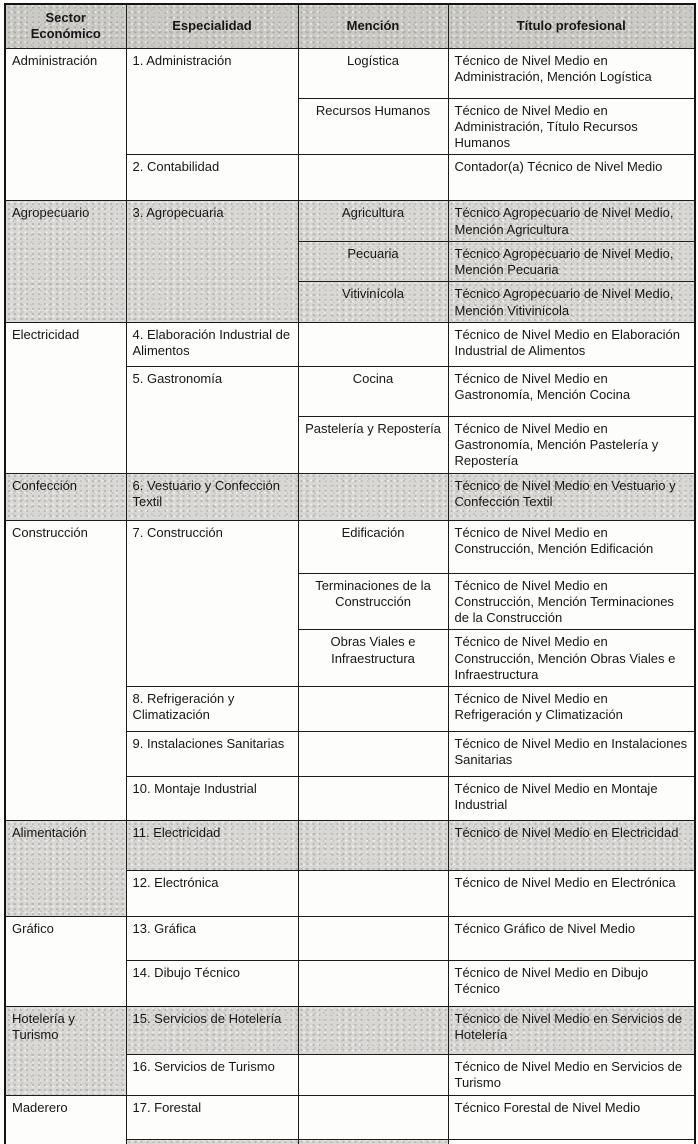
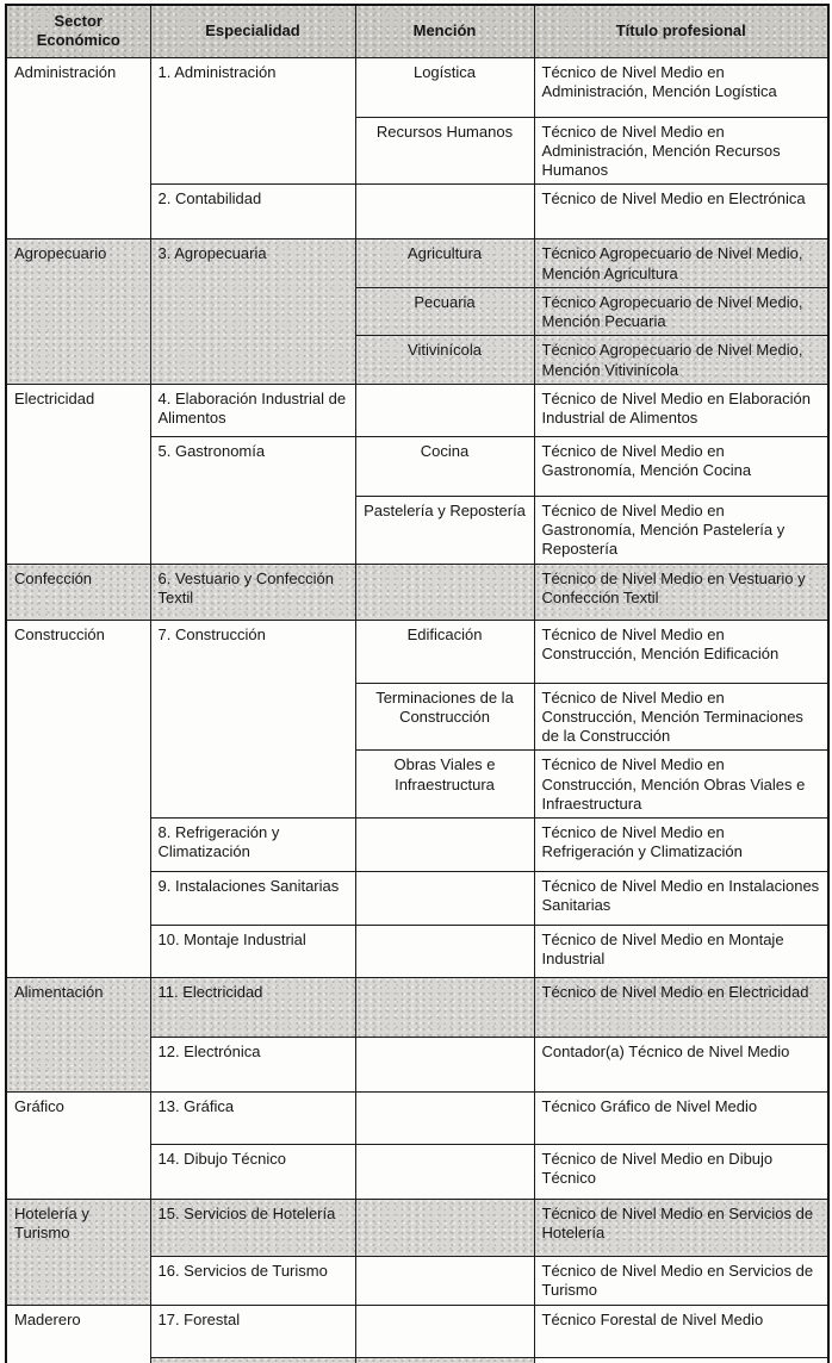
  Sector Económico	Especialidad	Mención	Título profesional
  Administración	1. Administración	Logística	Técnico de Nivel Medio en Administración, Mención Logística
- Recursos Humanos	Técnico de Nivel Medio en Administración, Título Recursos Humanos
+ Recursos Humanos	Técnico de Nivel Medio en Administración, Mención Recursos Humanos
- 2. Contabilidad		Contador(a) Técnico de Nivel Medio
+ 2. Contabilidad		Técnico de Nivel Medio en Electrónica
  Agropecuario	3. Agropecuaria	Agricultura	Técnico Agropecuario de Nivel Medio, Mención Agricultura
  Pecuaria	Técnico Agropecuario de Nivel Medio, Mención Pecuaria
  Vitivinícola	Técnico Agropecuario de Nivel Medio, Mención Vitivinícola
  Electricidad	4. Elaboración Industrial de Alimentos		Técnico de Nivel Medio en Elaboración Industrial de Alimentos
  5. Gastronomía	Cocina	Técnico de Nivel Medio en Gastronomía, Mención Cocina
  Pastelería y Repostería	Técnico de Nivel Medio en Gastronomía, Mención Pastelería y Repostería
  Confección	6. Vestuario y Confección Textil		Técnico de Nivel Medio en Vestuario y Confección Textil
  Construcción	7. Construcción	Edificación	Técnico de Nivel Medio en Construcción, Mención Edificación
  Terminaciones de la Construcción	Técnico de Nivel Medio en Construcción, Mención Terminaciones de la Construcción
  Obras Viales e Infraestructura	Técnico de Nivel Medio en Construcción, Mención Obras Viales e Infraestructura
  8. Refrigeración y Climatización		Técnico de Nivel Medio en Refrigeración y Climatización
  9. Instalaciones Sanitarias		Técnico de Nivel Medio en Instalaciones Sanitarias
  10. Montaje Industrial		Técnico de Nivel Medio en Montaje Industrial
  Alimentación	11. Electricidad		Técnico de Nivel Medio en Electricidad
- 12. Electrónica		Técnico de Nivel Medio en Electrónica
+ 12. Electrónica		Contador(a) Técnico de Nivel Medio
  Gráfico	13. Gráfica		Técnico Gráfico de Nivel Medio
  14. Dibujo Técnico		Técnico de Nivel Medio en Dibujo Técnico
  Hotelería y Turismo	15. Servicios de Hotelería		Técnico de Nivel Medio en Servicios de Hotelería
  16. Servicios de Turismo		Técnico de Nivel Medio en Servicios de Turismo
  Maderero	17. Forestal		Técnico Forestal de Nivel Medio
